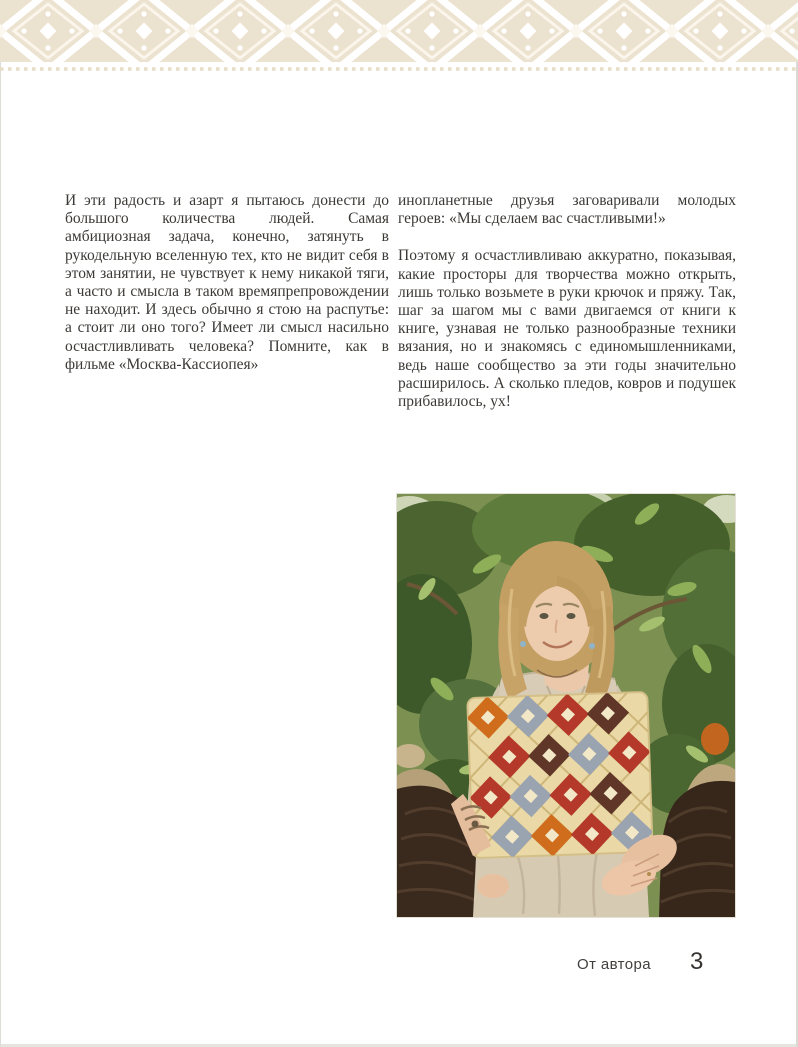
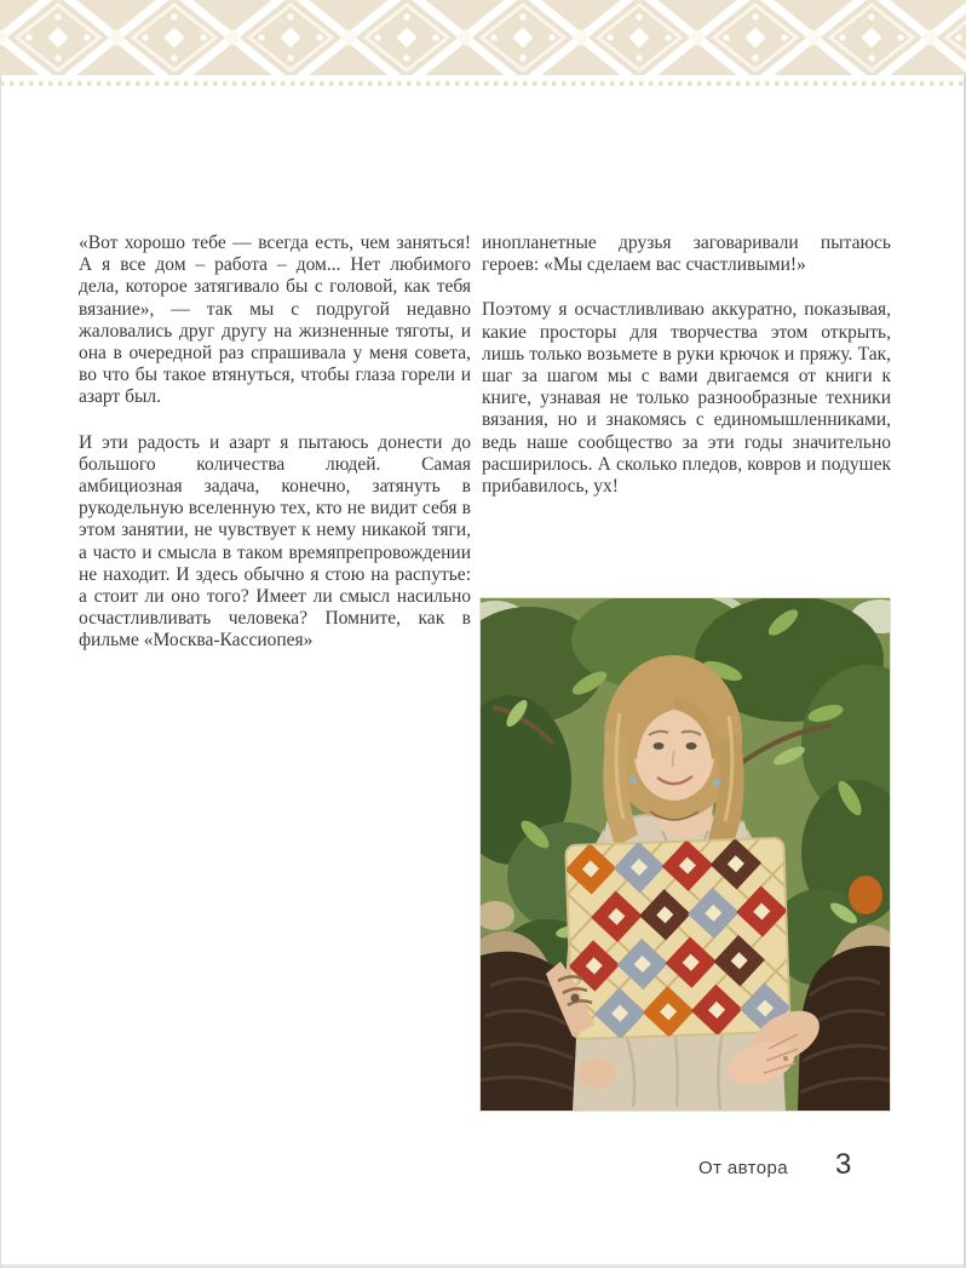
+ «Вот хорошо тебе — всегда есть, чем заняться! А я все дом – работа – дом... Нет любимого дела, которое затягивало бы с головой, как тебя вязание», — так мы с подругой недавно жаловались друг другу на жизненные тяготы, и она в очередной раз спрашивала у меня совета, во что бы такое втянуться, чтобы глаза горели и азарт был.
  И эти радость и азарт я пытаюсь донести до большого количества людей. Самая амбициозная задача, конечно, затянуть в рукодельную вселенную тех, кто не видит себя в этом занятии, не чувствует к нему никакой тяги, а часто и смысла в таком времяпрепровождении не находит. И здесь обычно я стою на распутье: а стоит ли оно того? Имеет ли смысл насильно осчастливливать человека? Помните, как в фильме «Москва-Кассиопея»
- инопланетные друзья заговаривали молодых героев: «Мы сделаем вас счастливыми!»
+ инопланетные друзья заговаривали пытаюсь героев: «Мы сделаем вас счастливыми!»
- Поэтому я осчастливливаю аккуратно, показывая, какие просторы для творчества можно открыть, лишь только возьмете в руки крючок и пряжу. Так, шаг за шагом мы с вами двигаемся от книги к книге, узнавая не только разнообразные техники вязания, но и знакомясь с единомышленниками, ведь наше сообщество за эти годы значительно расширилось. А сколько пледов, ковров и подушек прибавилось, ух!
+ Поэтому я осчастливливаю аккуратно, показывая, какие просторы для творчества этом открыть, лишь только возьмете в руки крючок и пряжу. Так, шаг за шагом мы с вами двигаемся от книги к книге, узнавая не только разнообразные техники вязания, но и знакомясь с единомышленниками, ведь наше сообщество за эти годы значительно расширилось. А сколько пледов, ковров и подушек прибавилось, ух!
  От автора
  3
